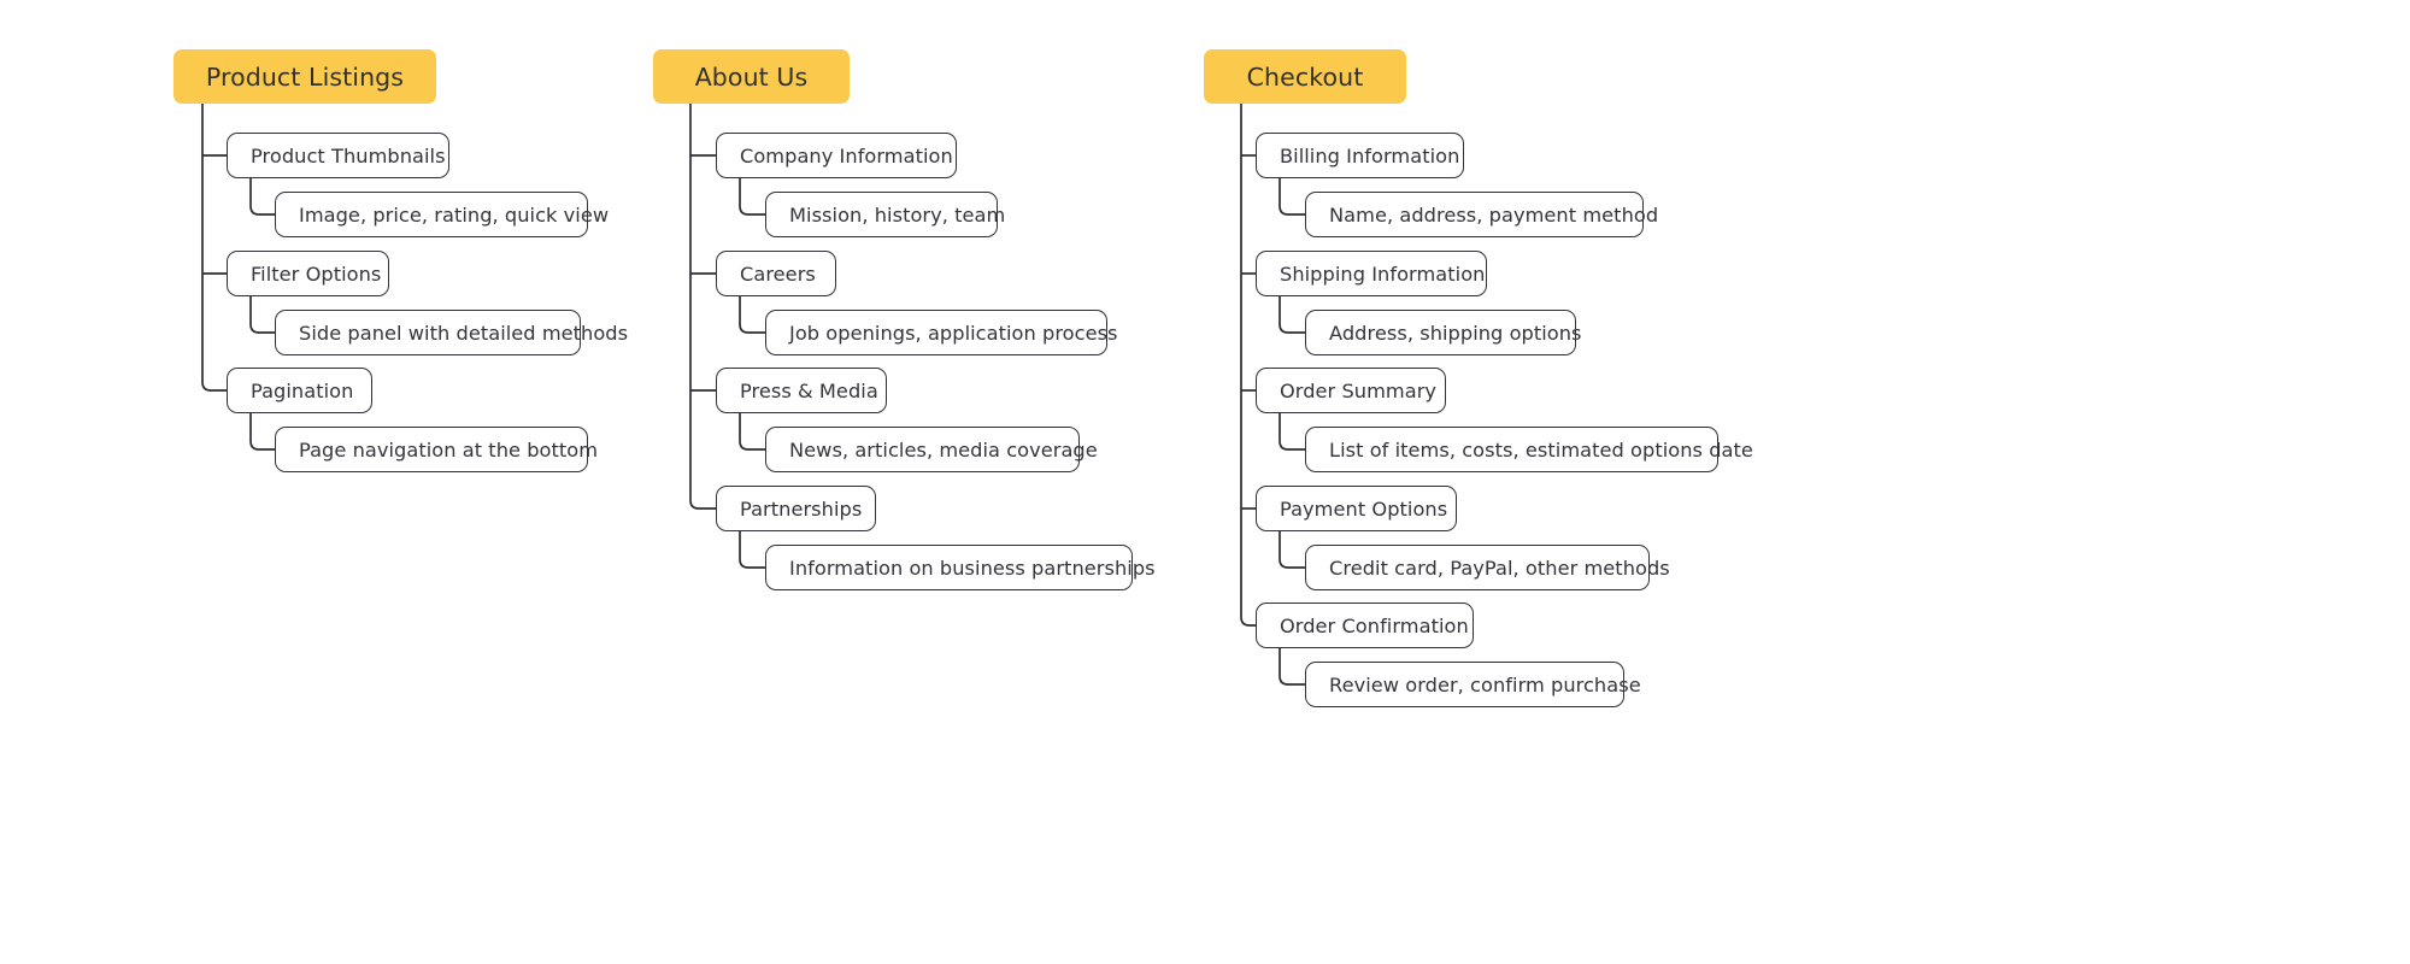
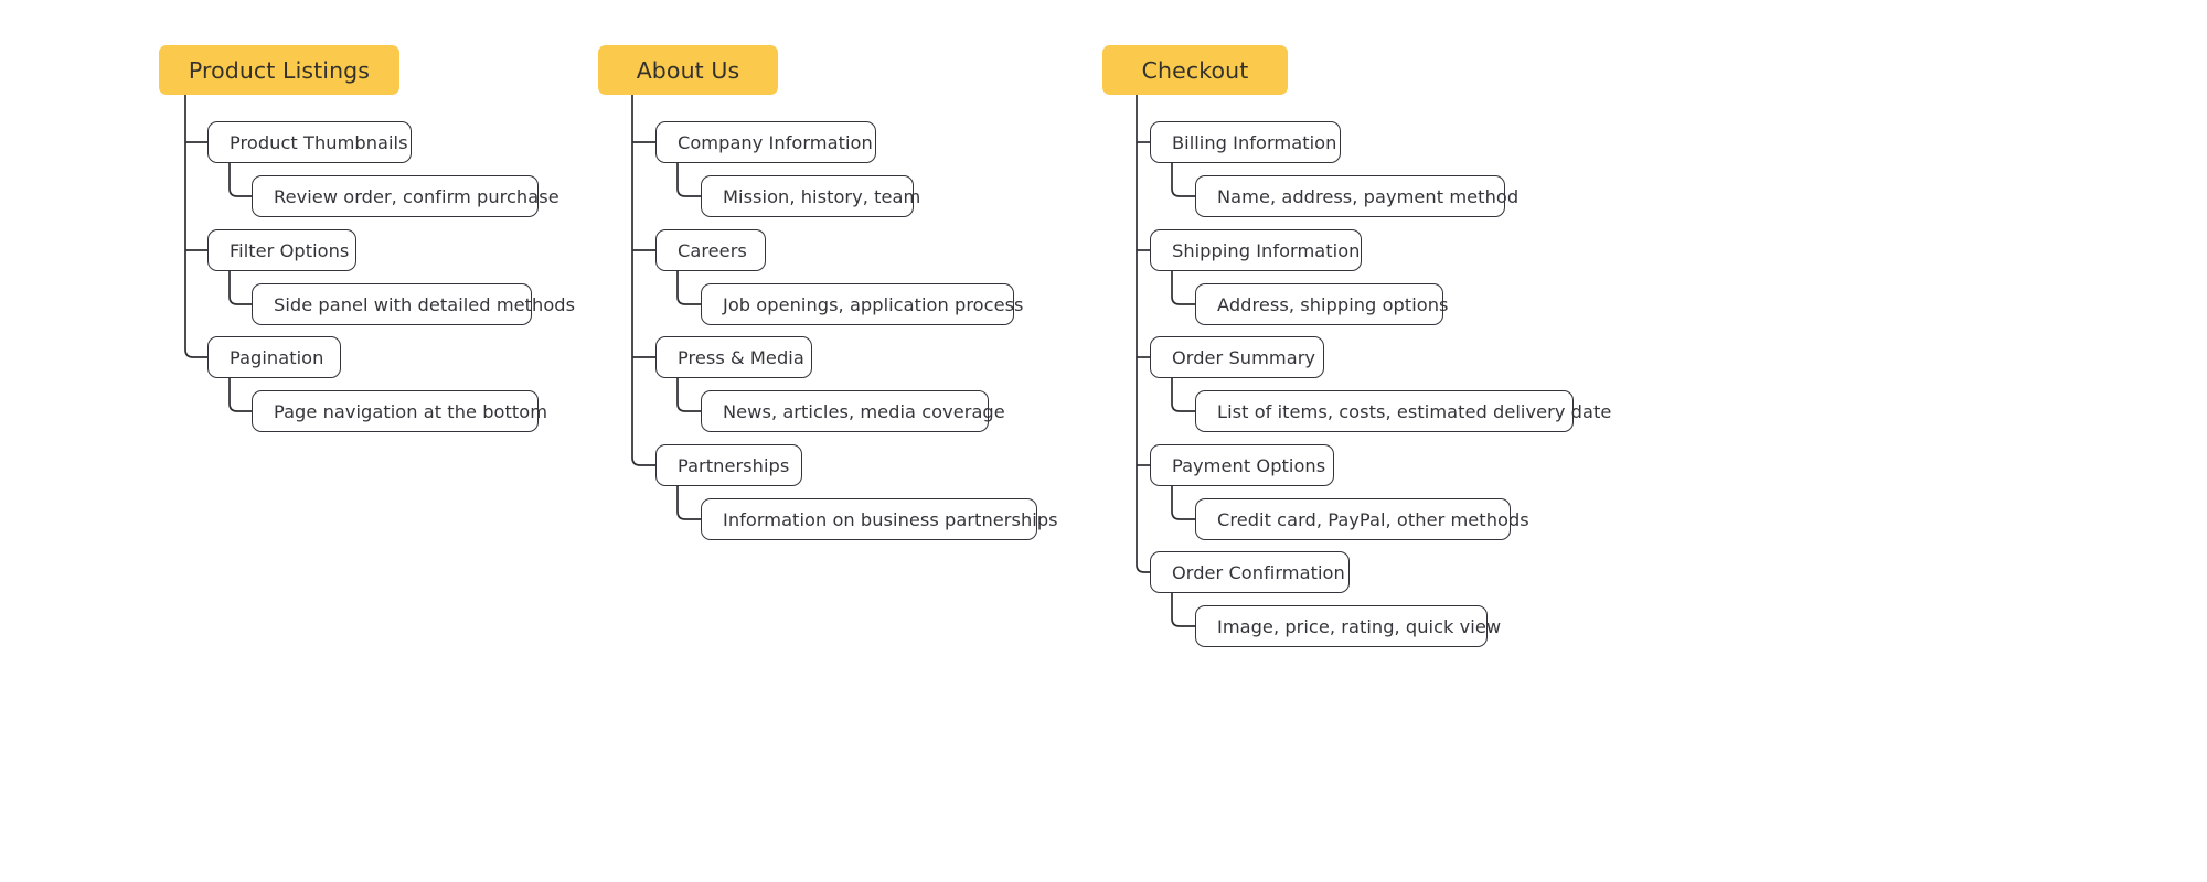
  Product Listings
  Product Thumbnails
- Image, price, rating, quick view
+ Review order, confirm purchase
  Filter Options
  Side panel with detailed methods
  Pagination
  Page navigation at the bottom
  About Us
  Company Information
  Mission, history, team
  Careers
  Job openings, application process
  Press & Media
  News, articles, media coverage
  Partnerships
  Information on business partnerships
  Checkout
  Billing Information
  Name, address, payment method
  Shipping Information
  Address, shipping options
  Order Summary
- List of items, costs, estimated options date
+ List of items, costs, estimated delivery date
  Payment Options
  Credit card, PayPal, other methods
  Order Confirmation
- Review order, confirm purchase
+ Image, price, rating, quick view
